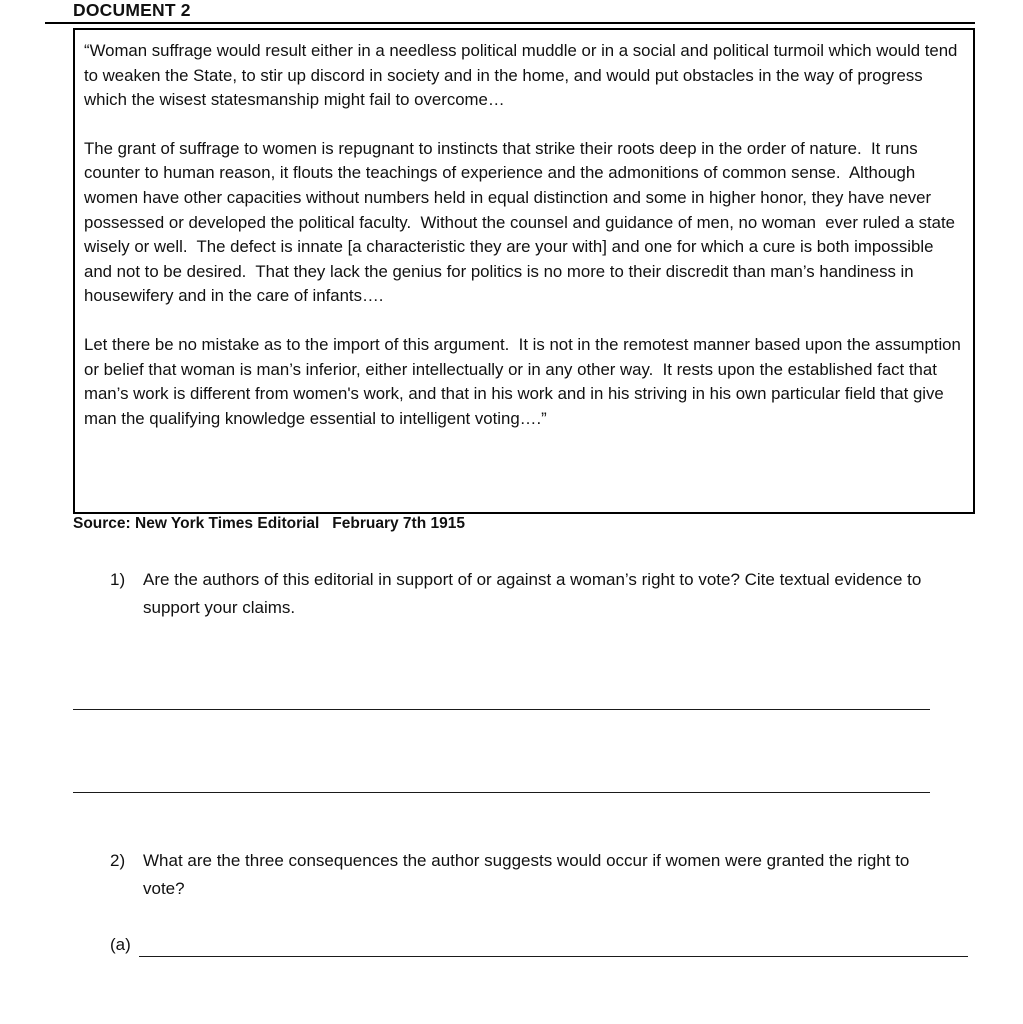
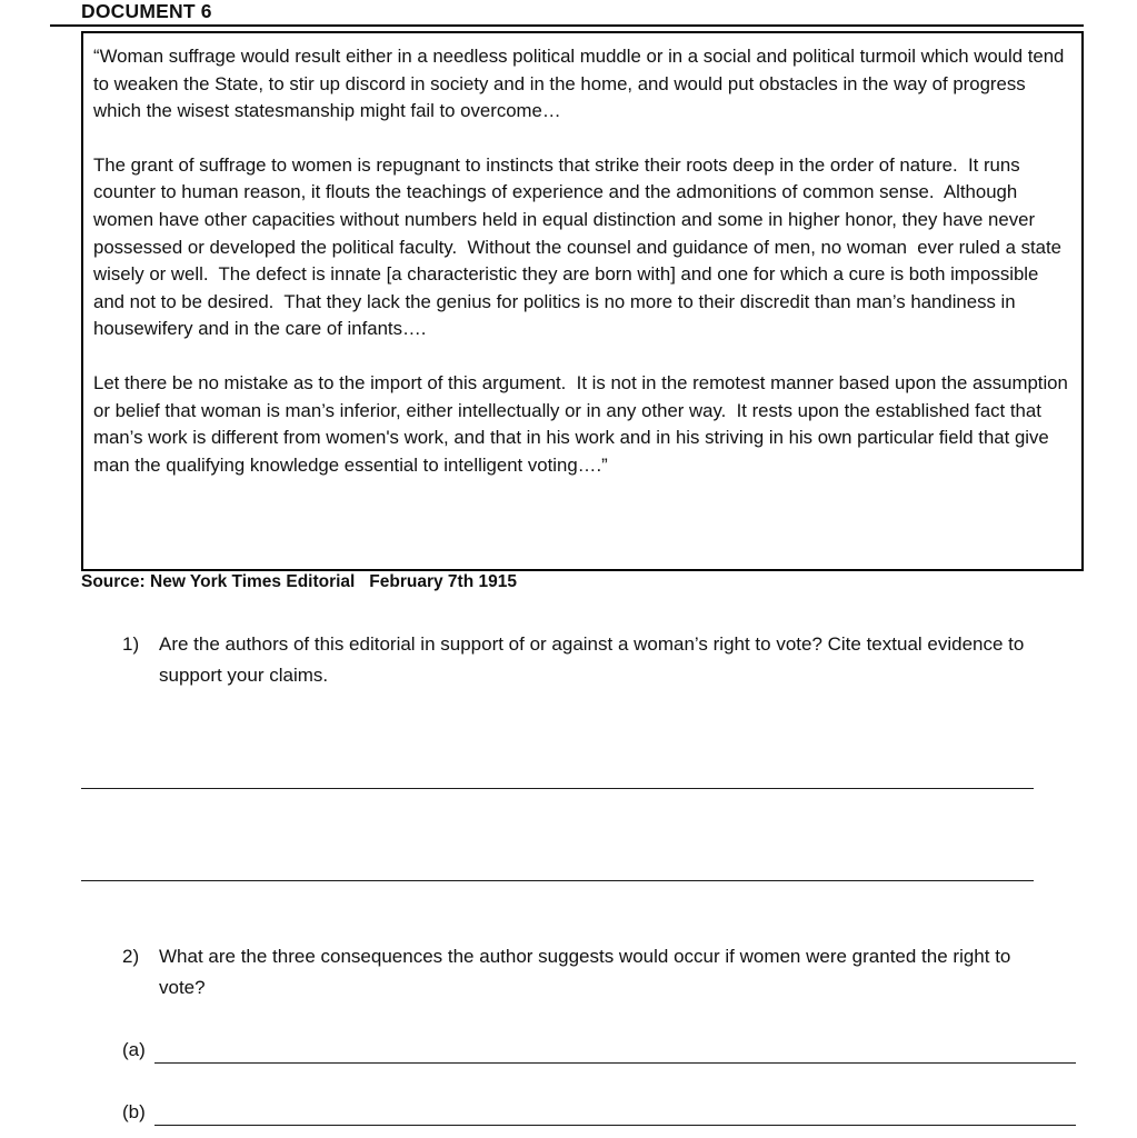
- DOCUMENT 2
+ DOCUMENT 6
  “Woman suffrage would result either in a needless political muddle or in a social and political turmoil which would tend to weaken the State, to stir up discord in society and in the home, and would put obstacles in the way of progress which the wisest statesmanship might fail to overcome…
- The grant of suffrage to women is repugnant to instincts that strike their roots deep in the order of nature. It runs counter to human reason, it flouts the teachings of experience and the admonitions of common sense. Although women have other capacities without numbers held in equal distinction and some in higher honor, they have never possessed or developed the political faculty. Without the counsel and guidance of men, no woman ever ruled a state wisely or well. The defect is innate [a characteristic they are your with] and one for which a cure is both impossible and not to be desired. That they lack the genius for politics is no more to their discredit than man’s handiness in housewifery and in the care of infants….
+ The grant of suffrage to women is repugnant to instincts that strike their roots deep in the order of nature. It runs counter to human reason, it flouts the teachings of experience and the admonitions of common sense. Although women have other capacities without numbers held in equal distinction and some in higher honor, they have never possessed or developed the political faculty. Without the counsel and guidance of men, no woman ever ruled a state wisely or well. The defect is innate [a characteristic they are born with] and one for which a cure is both impossible and not to be desired. That they lack the genius for politics is no more to their discredit than man’s handiness in housewifery and in the care of infants….
  Let there be no mistake as to the import of this argument. It is not in the remotest manner based upon the assumption or belief that woman is man’s inferior, either intellectually or in any other way. It rests upon the established fact that man’s work is different from women's work, and that in his work and in his striving in his own particular field that give man the qualifying knowledge essential to intelligent voting….”
  Source: New York Times Editorial February 7th 1915
  1)
  Are the authors of this editorial in support of or against a woman’s right to vote? Cite textual evidence to support your claims.
  2)
  What are the three consequences the author suggests would occur if women were granted the right to vote?
  (a)
+ (b)
